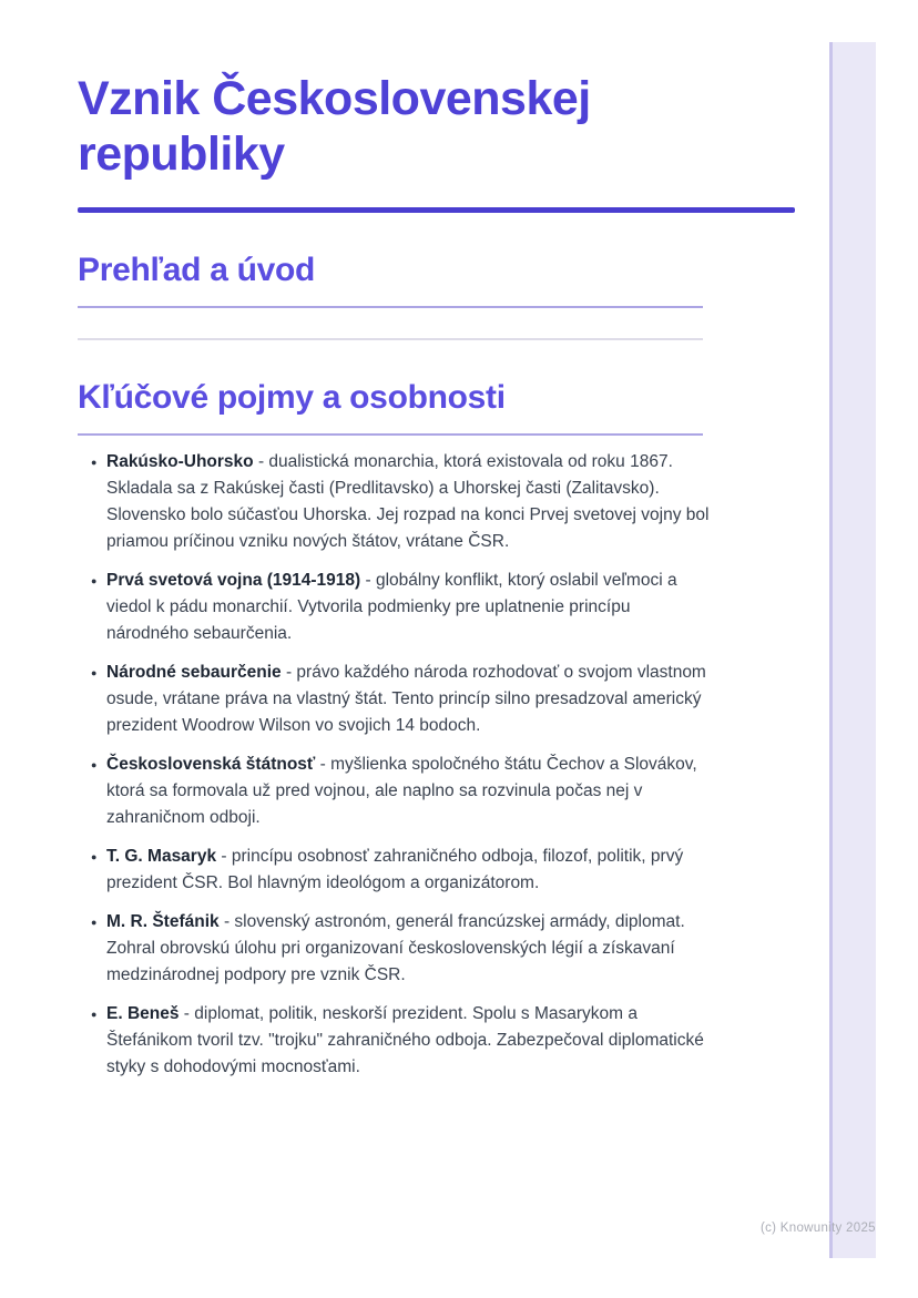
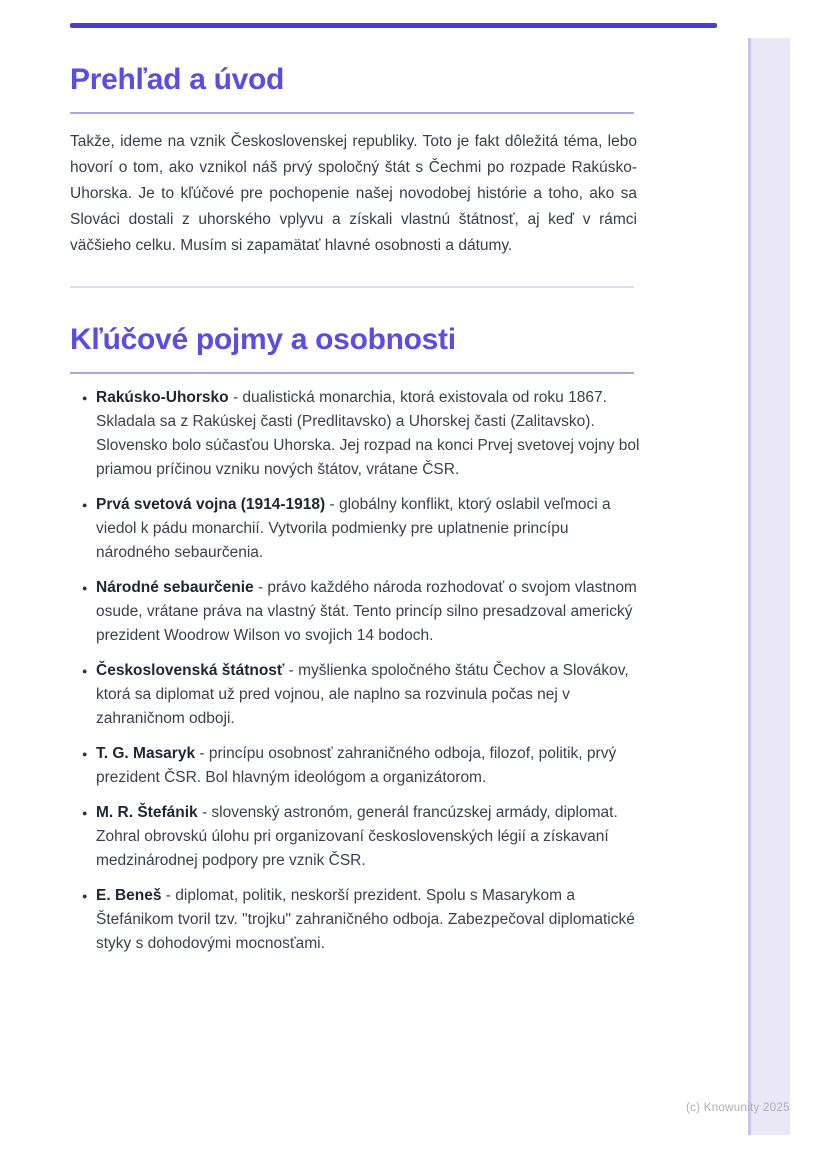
- Vznik Československej republiky
  Prehľad a úvod
+ Takže, ideme na vznik Československej republiky. Toto je fakt dôležitá téma, lebo hovorí o tom, ako vznikol náš prvý spoločný štát s Čechmi po rozpade Rakúsko-Uhorska. Je to kľúčové pre pochopenie našej novodobej histórie a toho, ako sa Slováci dostali z uhorského vplyvu a získali vlastnú štátnosť, aj keď v rámci väčšieho celku. Musím si zapamätať hlavné osobnosti a dátumy.
  Kľúčové pojmy a osobnosti
  ●
  Rakúsko-Uhorsko - dualistická monarchia, ktorá existovala od roku 1867. Skladala sa z Rakúskej časti (Predlitavsko) a Uhorskej časti (Zalitavsko). Slovensko bolo súčasťou Uhorska. Jej rozpad na konci Prvej svetovej vojny bol priamou príčinou vzniku nových štátov, vrátane ČSR.
  ●
  Prvá svetová vojna (1914-1918) - globálny konflikt, ktorý oslabil veľmoci a viedol k pádu monarchií. Vytvorila podmienky pre uplatnenie princípu národného sebaurčenia.
  ●
  Národné sebaurčenie - právo každého národa rozhodovať o svojom vlastnom osude, vrátane práva na vlastný štát. Tento princíp silno presadzoval americký prezident Woodrow Wilson vo svojich 14 bodoch.
  ●
- Československá štátnosť - myšlienka spoločného štátu Čechov a Slovákov, ktorá sa formovala už pred vojnou, ale naplno sa rozvinula počas nej v zahraničnom odboji.
+ Československá štátnosť - myšlienka spoločného štátu Čechov a Slovákov, ktorá sa diplomat už pred vojnou, ale naplno sa rozvinula počas nej v zahraničnom odboji.
  ●
  T. G. Masaryk - princípu osobnosť zahraničného odboja, filozof, politik, prvý prezident ČSR. Bol hlavným ideológom a organizátorom.
  ●
  M. R. Štefánik - slovenský astronóm, generál francúzskej armády, diplomat. Zohral obrovskú úlohu pri organizovaní československých légií a získavaní medzinárodnej podpory pre vznik ČSR.
  ●
  E. Beneš - diplomat, politik, neskorší prezident. Spolu s Masarykom a Štefánikom tvoril tzv. "trojku" zahraničného odboja. Zabezpečoval diplomatické styky s dohodovými mocnosťami.
  (c) Knowunity 2025
